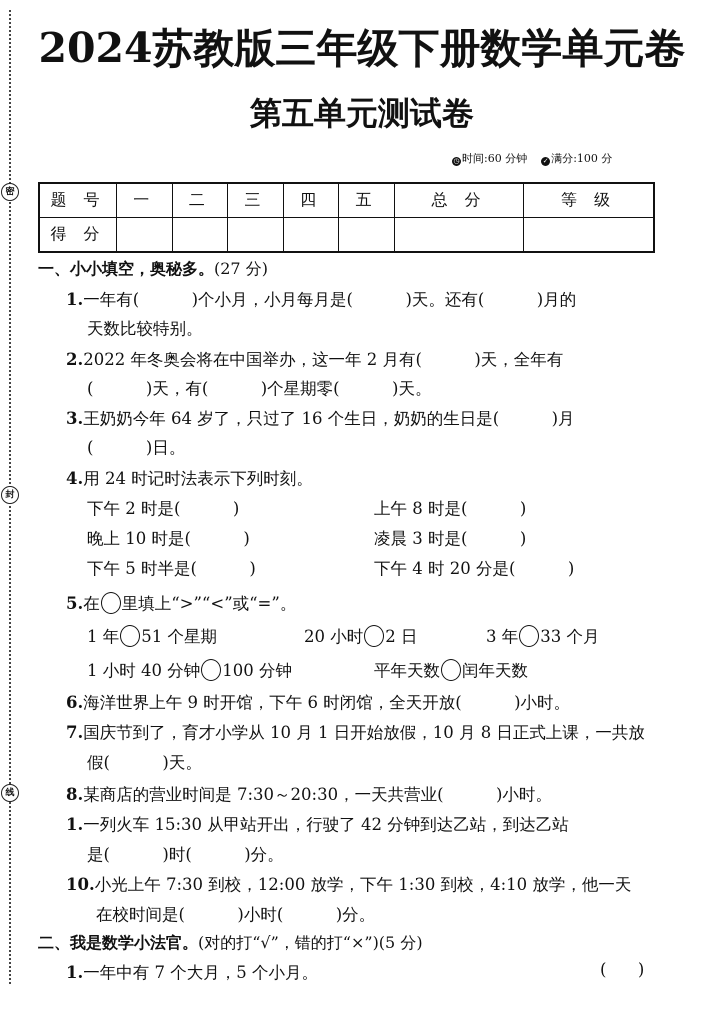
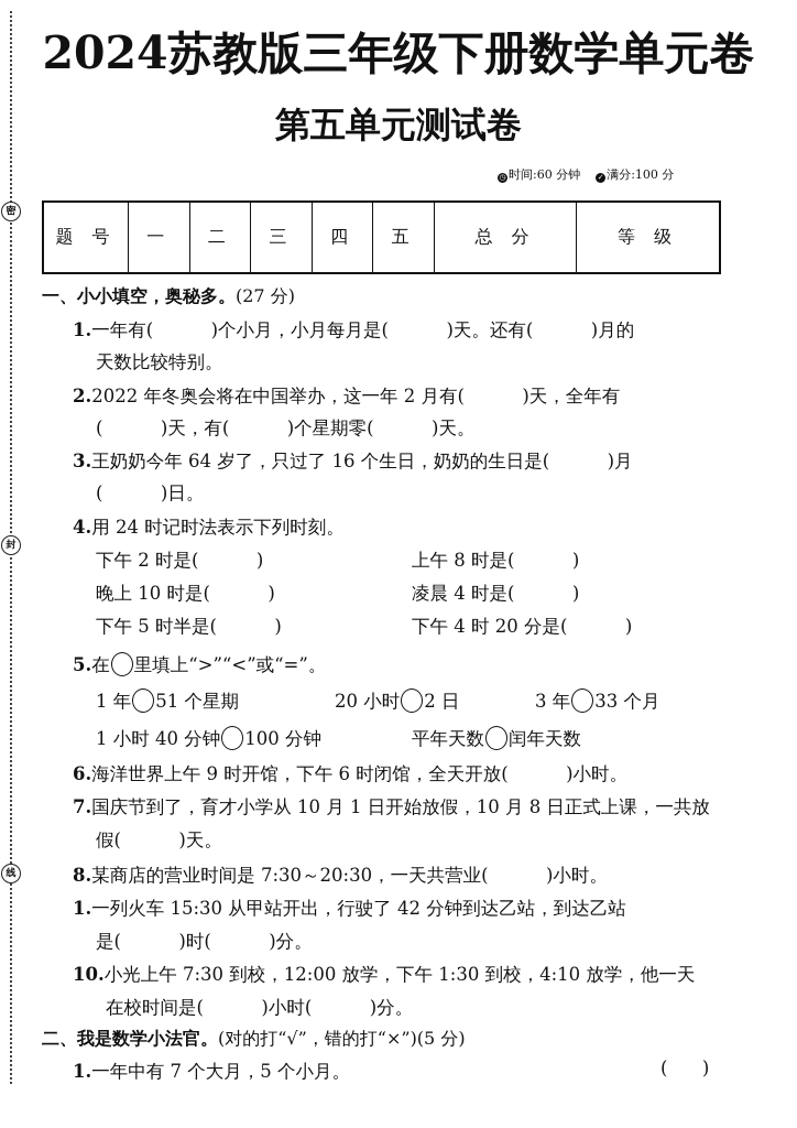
  密
  封
  线
  2024苏教版三年级下册数学单元卷
  第五单元测试卷
  ◷ 时间:60 分钟 ✓ 满分:100 分
  题 号	一	二	三	四	五	总 分	等 级
- 得 分
  一、小小填空，奥秘多。(27 分)
  1.一年有( )个小月，小月每月是( )天。还有( )月的
  天数比较特别。
  2.2022 年冬奥会将在中国举办，这一年 2 月有( )天，全年有
  ( )天，有( )个星期零( )天。
  3.王奶奶今年 64 岁了，只过了 16 个生日，奶奶的生日是( )月
  ( )日。
  4.用 24 时记时法表示下列时刻。
  下午 2 时是( )
  上午 8 时是( )
  晚上 10 时是( )
- 凌晨 3 时是( )
+ 凌晨 4 时是( )
  下午 5 时半是( )
  下午 4 时 20 分是( )
  5.在 里填上“>”“<”或“=”。
  1 年 51 个星期
  20 小时 2 日
  3 年 33 个月
  1 小时 40 分钟 100 分钟
  平年天数 闰年天数
  6.海洋世界上午 9 时开馆，下午 6 时闭馆，全天开放( )小时。
  7.国庆节到了，育才小学从 10 月 1 日开始放假，10 月 8 日正式上课，一共放
  假( )天。
  8.某商店的营业时间是 7:30～20:30，一天共营业( )小时。
  1.一列火车 15:30 从甲站开出，行驶了 42 分钟到达乙站，到达乙站
  是( )时( )分。
  10.小光上午 7:30 到校，12:00 放学，下午 1:30 到校，4:10 放学，他一天
  在校时间是( )小时( )分。
  二、我是数学小法官。(对的打“√”，错的打“×”)(5 分)
  1.一年中有 7 个大月，5 个小月。
  ( )
